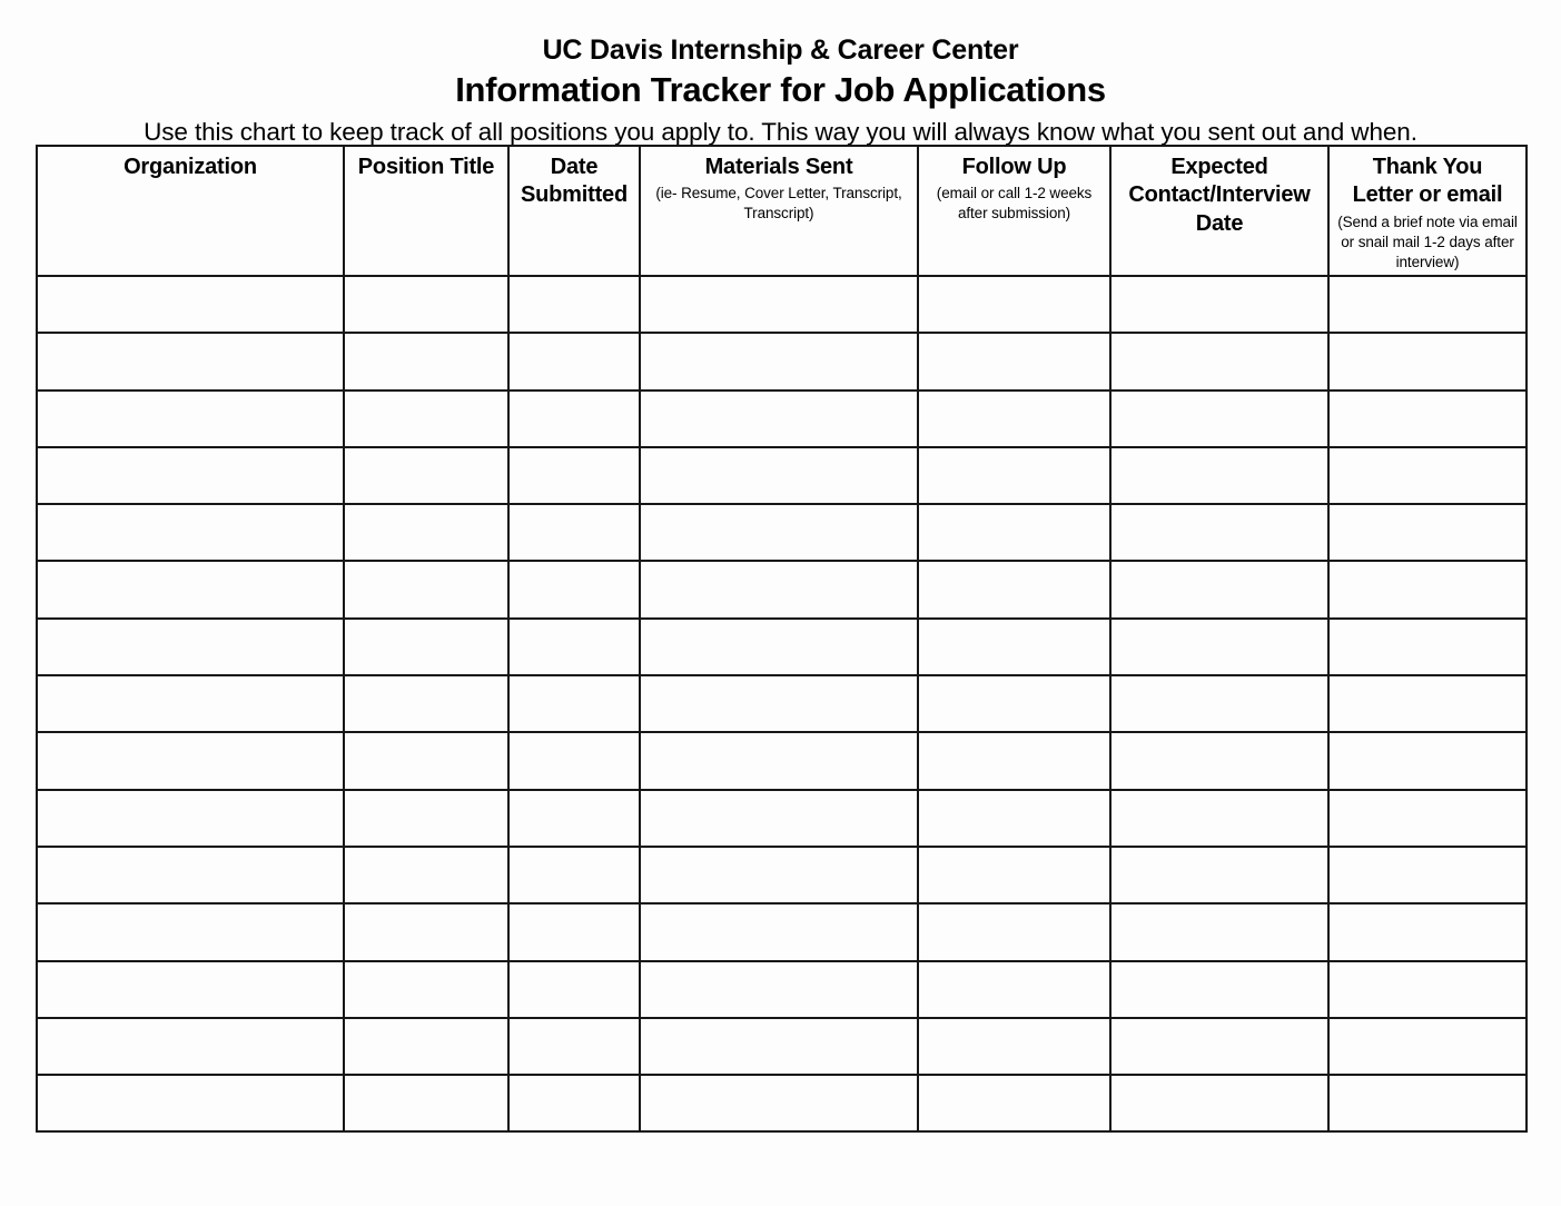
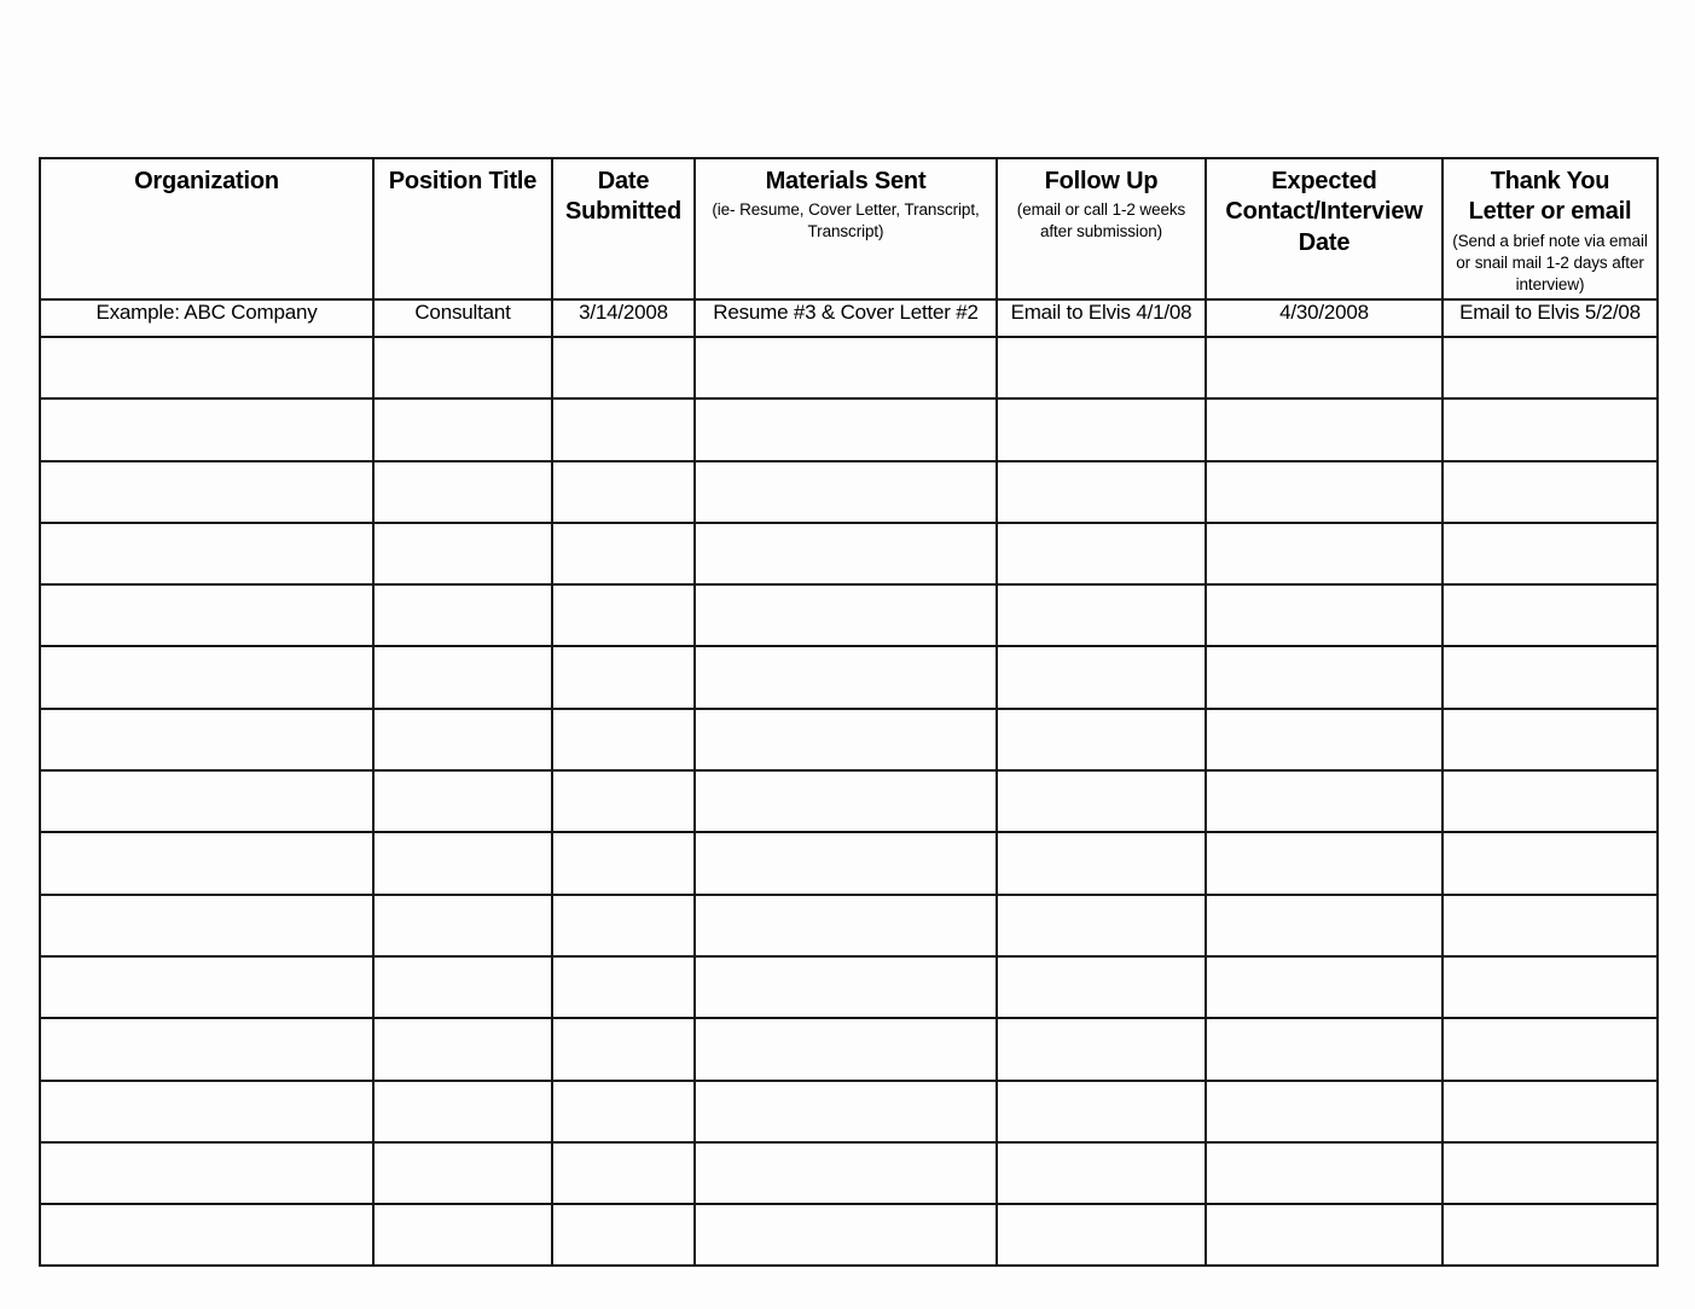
- UC Davis Internship & Career Center
- Information Tracker for Job Applications
- Use this chart to keep track of all positions you apply to. This way you will always know what you sent out and when.
  Organization	Position Title	Date Submitted	Materials Sent (ie- Resume, Cover Letter, Transcript, Transcript)	Follow Up (email or call 1-2 weeks after submission)	Expected Contact/Interview Date	Thank You Letter or email (Send a brief note via email or snail mail 1-2 days after interview)
+ Example: ABC Company	Consultant	3/14/2008	Resume #3 & Cover Letter #2	Email to Elvis 4/1/08	4/30/2008	Email to Elvis 5/2/08
